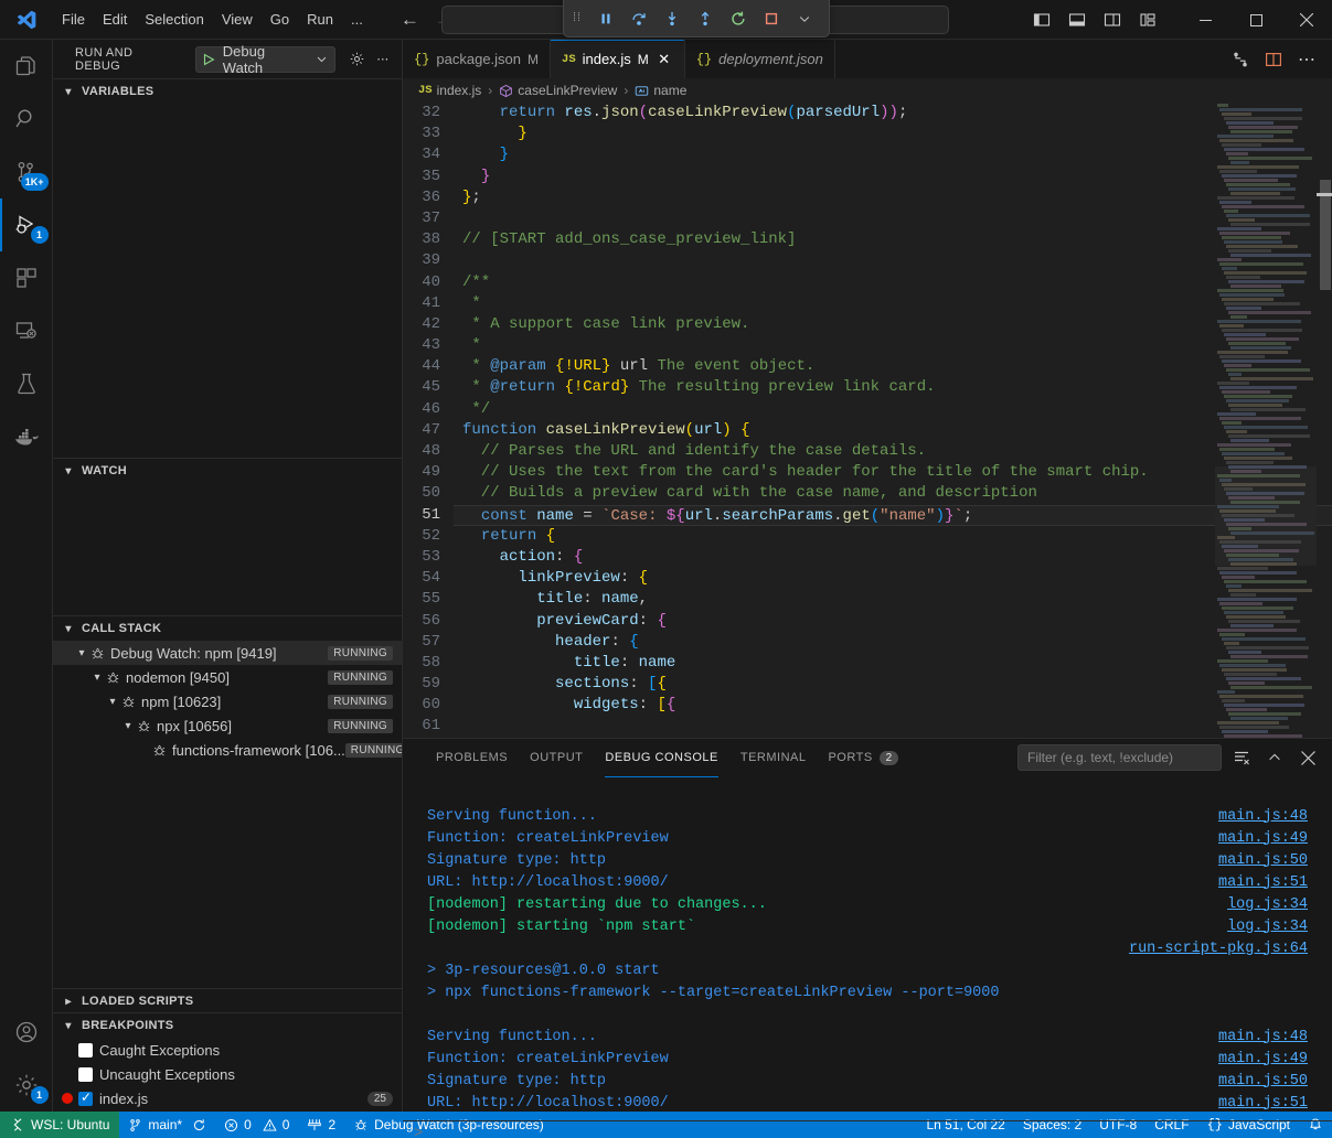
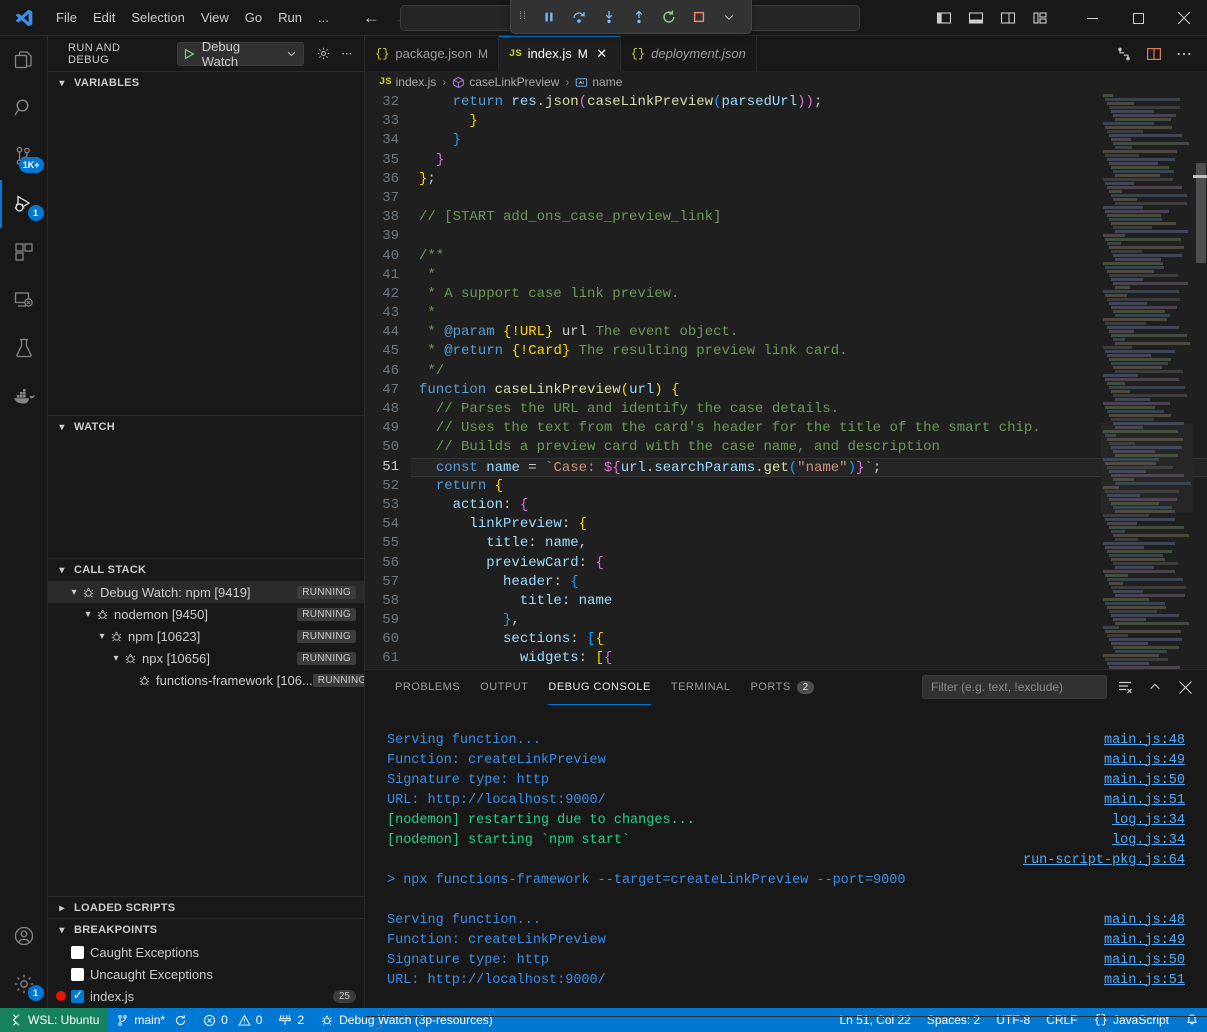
  File
  Edit
  Selection
  View
  Go
  Run
  ...
  ←
  ⁞⁞
  1K+
  1
  1
  RUN AND DEBUG
  Debug Watch
  ⋯
  ▾
  VARIABLES
  ▾
  WATCH
  ▾
  CALL STACK
  ▾
  Debug Watch: npm [9419]
  RUNNING
  ▾
  nodemon [9450]
  RUNNING
  ▾
  npm [10623]
  RUNNING
  ▾
  npx [10656]
  RUNNING
  functions-framework [106...
  RUNNING
  ▸
  LOADED SCRIPTS
  ▾
  BREAKPOINTS
  Caught Exceptions
  Uncaught Exceptions
  index.js
  25
  {}
  package.json
  M
  JS
  index.js
  M
  ✕
  {}
  deployment.json
  ⋯
  JS
  index.js
  ›
  caseLinkPreview
  ›
  name
  32
  33
  34
  35
  36
  37
  38
  39
  40
  41
  42
  43
  44
  45
  46
  47
  48
  49
  50
  51
  52
  53
  54
  55
  56
  57
  58
  59
  60
  61
  return res.json(caseLinkPreview(parsedUrl));
  }
  }
  }
  };
  // [START add_ons_case_preview_link]
  /**
  *
  * A support case link preview.
  *
  * @param {!URL} url The event object.
  * @return {!Card} The resulting preview link card.
  */
  function caseLinkPreview(url) {
  // Parses the URL and identify the case details.
  // Uses the text from the card's header for the title of the smart chip.
  // Builds a preview card with the case name, and description
  const name = `Case: ${url.searchParams.get("name")}`;
  return {
  action: {
  linkPreview: {
  title: name,
  previewCard: {
  header: {
  title: name
+ },
  sections: [{
  widgets: [{
  PROBLEMS
  OUTPUT
  DEBUG CONSOLE
  TERMINAL
  PORTS
  2
  Filter (e.g. text, !exclude)
  Serving function...
  main.js:48
  Function: createLinkPreview
  main.js:49
  Signature type: http
  main.js:50
  URL: http://localhost:9000/
  main.js:51
  [nodemon] restarting due to changes...
  log.js:34
  [nodemon] starting `npm start`
  log.js:34
  run-script-pkg.js:64
- > 3p-resources@1.0.0 start
  > npx functions-framework --target=createLinkPreview --port=9000
  Serving function...
  main.js:48
  Function: createLinkPreview
  main.js:49
  Signature type: http
  main.js:50
  URL: http://localhost:9000/
  main.js:51
  >
  WSL: Ubuntu
  main*
  0
  0
  2
  Debug Watch (3p-resources)
  Ln 51, Col 22
  Spaces: 2
  UTF-8
  CRLF
  {}
  JavaScript
